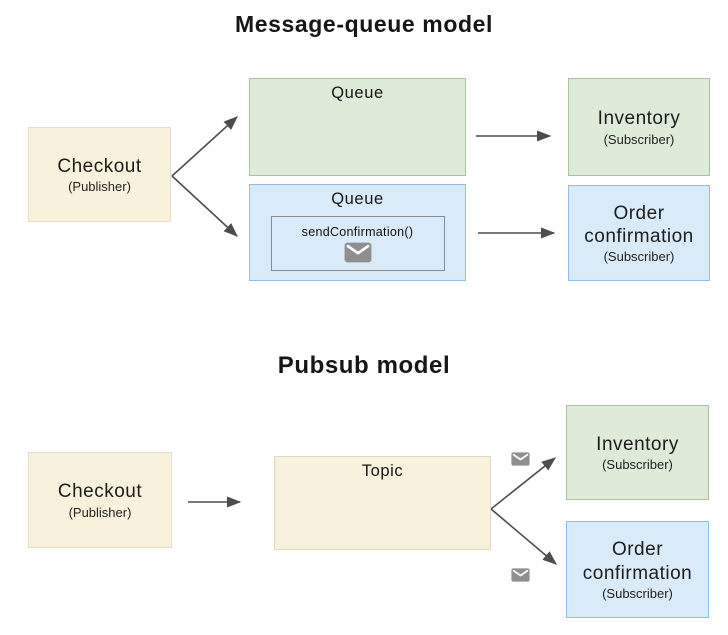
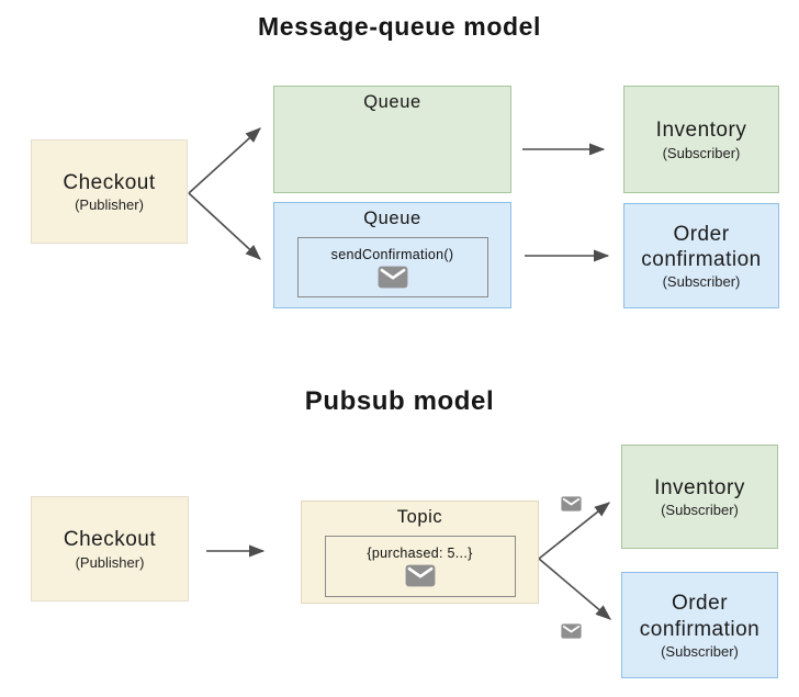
  Message-queue model
  Checkout
  (Publisher)
  Queue
  Queue
  sendConfirmation()
  Inventory
  (Subscriber)
  Order confirmation
  (Subscriber)
  Pubsub model
  Checkout
  (Publisher)
  Topic
+ {purchased: 5...}
  Inventory
  (Subscriber)
  Order confirmation
  (Subscriber)
